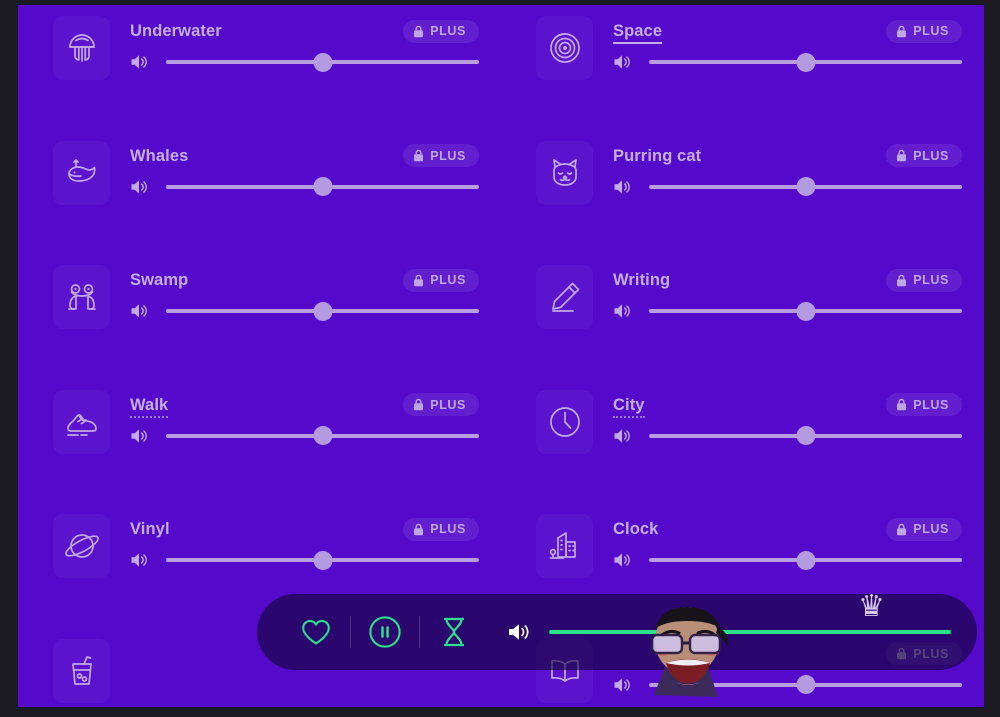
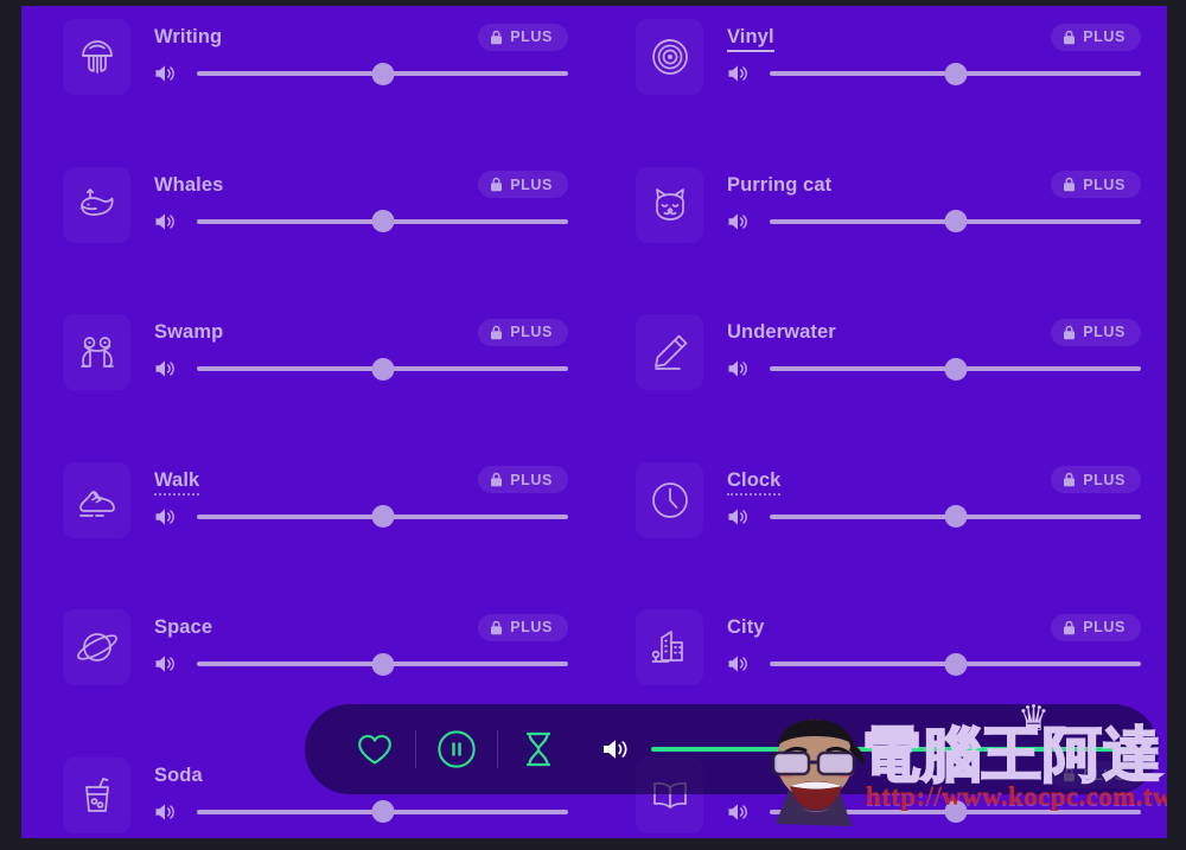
- Underwater
+ Writing
  PLUS
- Space
+ Vinyl
  PLUS
  Whales
  PLUS
  Purring cat
  PLUS
  Swamp
  PLUS
- Writing
+ Underwater
  PLUS
  Walk
  PLUS
- City
+ Clock
  PLUS
- Vinyl
+ Space
  PLUS
- Clock
+ City
  PLUS
+ Soda
  PLUS
  ♛
+ 電腦王阿達
+ http://www.kocpc.com.tw
